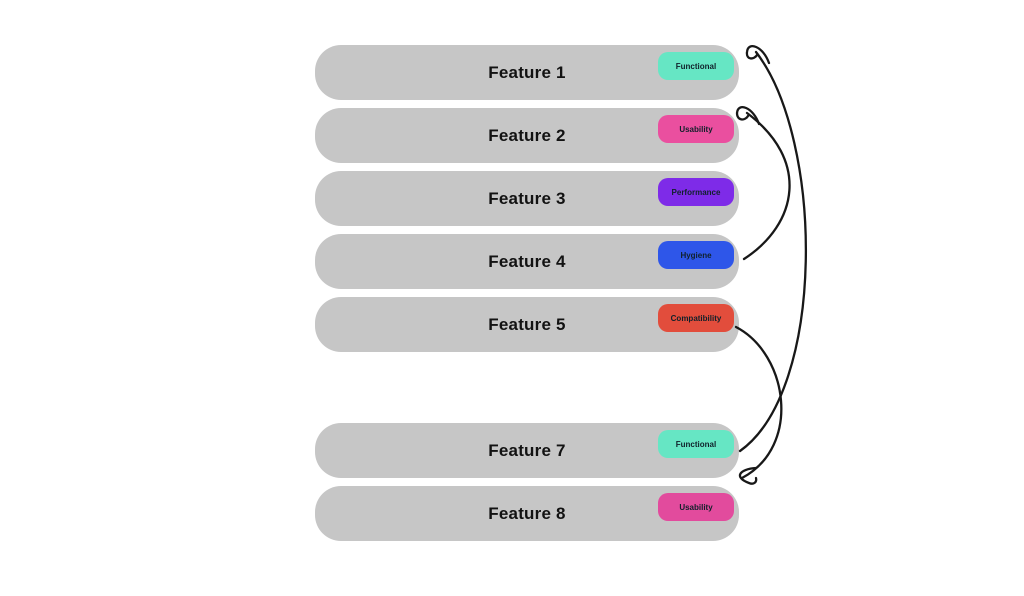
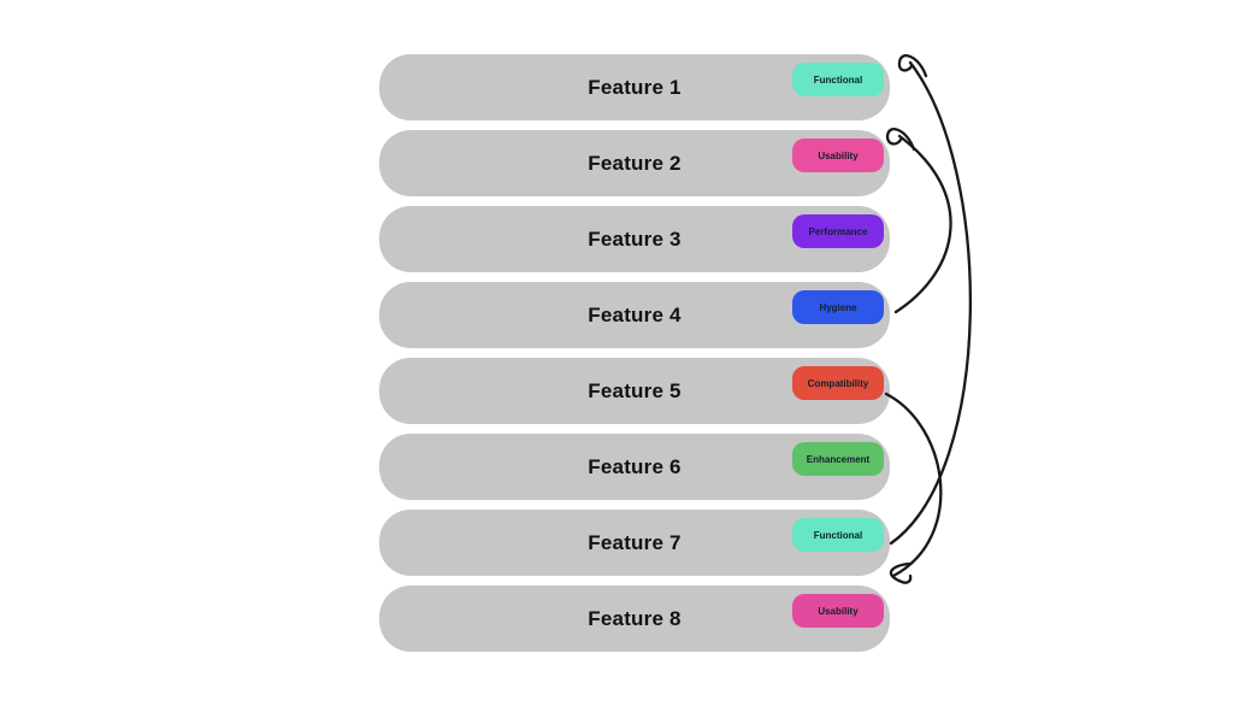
  Feature 1
  Functional
  Feature 2
  Usability
  Feature 3
  Performance
  Feature 4
  Hygiene
  Feature 5
  Compatibility
+ Feature 6
+ Enhancement
  Feature 7
  Functional
  Feature 8
  Usability
